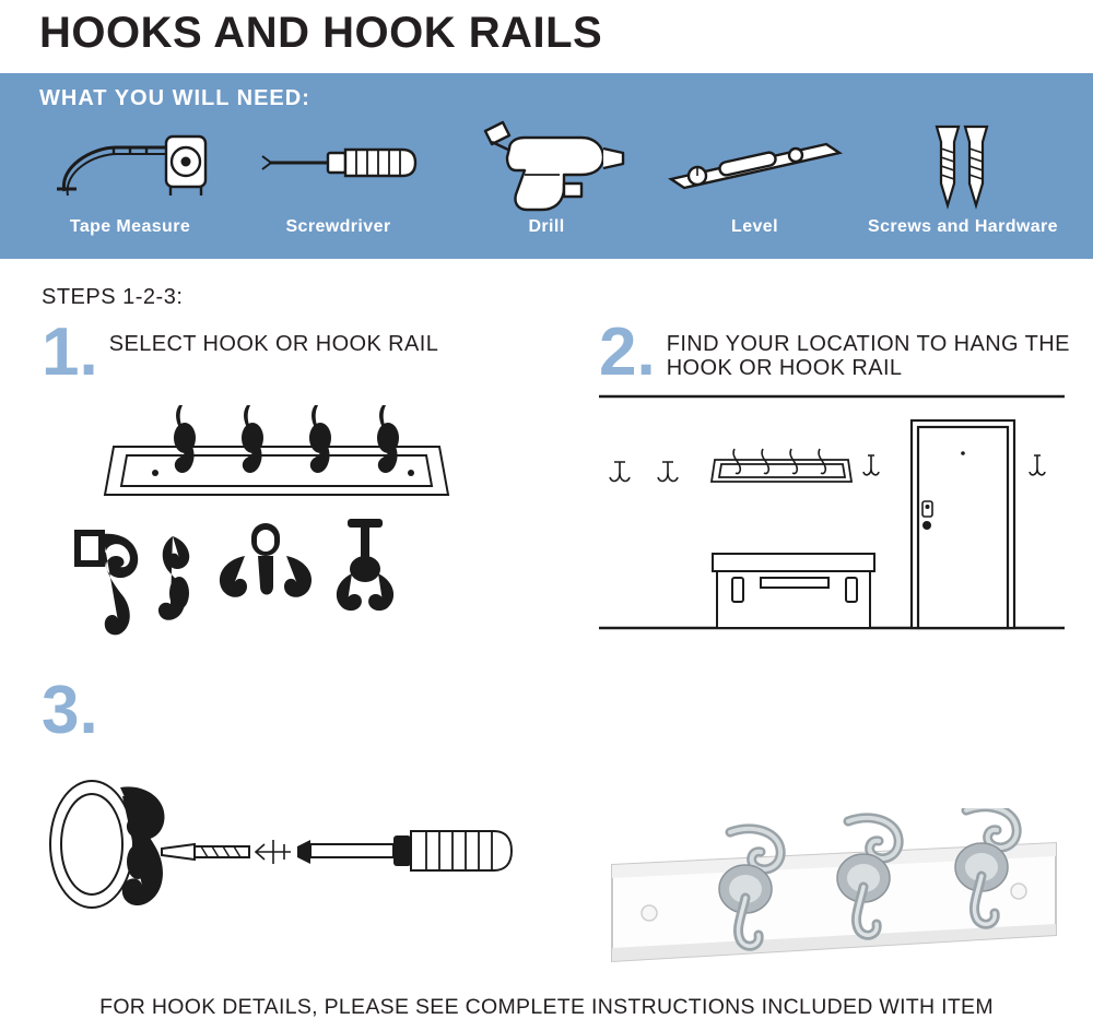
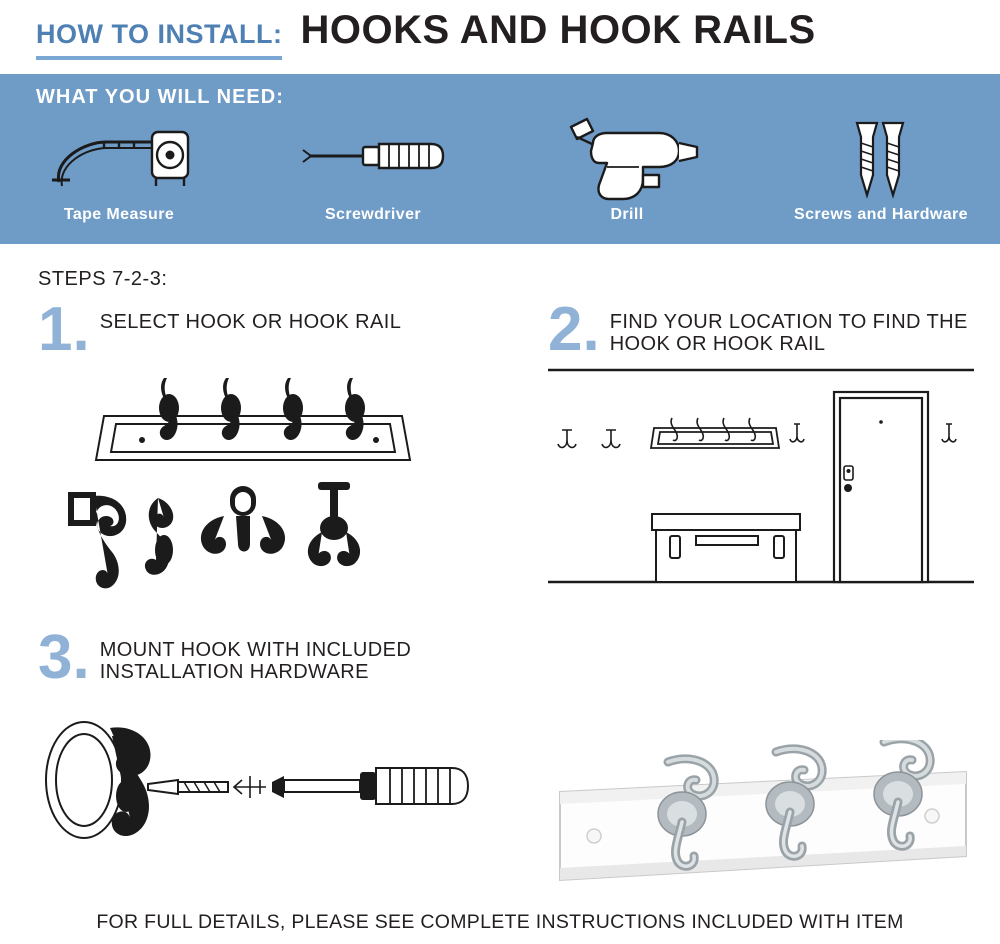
+ HOW TO INSTALL:
  HOOKS AND HOOK RAILS
  WHAT YOU WILL NEED:
  Tape Measure
  Screwdriver
  Drill
- Level
  Screws and Hardware
- STEPS 1-2-3:
+ STEPS 7-2-3:
  1.
  SELECT HOOK OR HOOK RAIL
  2.
- FIND YOUR LOCATION TO HANG THE HOOK OR HOOK RAIL
+ FIND YOUR LOCATION TO FIND THE HOOK OR HOOK RAIL
  3.
+ MOUNT HOOK WITH INCLUDED INSTALLATION HARDWARE
- FOR HOOK DETAILS, PLEASE SEE COMPLETE INSTRUCTIONS INCLUDED WITH ITEM
+ FOR FULL DETAILS, PLEASE SEE COMPLETE INSTRUCTIONS INCLUDED WITH ITEM
